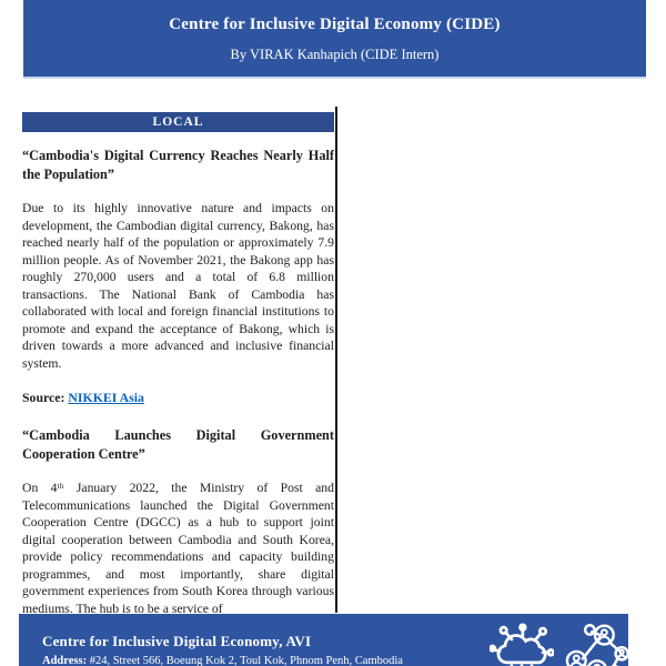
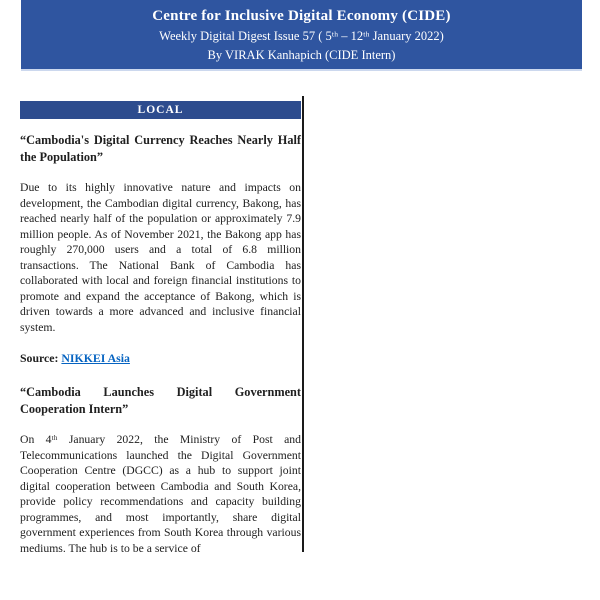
  Centre for Inclusive Digital Economy (CIDE)
+ Weekly Digital Digest Issue 57 ( 5ᵗʰ – 12ᵗʰ January 2022)
  By VIRAK Kanhapich (CIDE Intern)
  LOCAL
  “Cambodia's Digital Currency Reaches Nearly Half the Population”
  Due to its highly innovative nature and impacts on development, the Cambodian digital currency, Bakong, has reached nearly half of the population or approximately 7.9 million people. As of November 2021, the Bakong app has roughly 270,000 users and a total of 6.8 million transactions. The National Bank of Cambodia has collaborated with local and foreign financial institutions to promote and expand the acceptance of Bakong, which is driven towards a more advanced and inclusive financial system.
  Source: NIKKEI Asia
- “Cambodia Launches Digital Government Cooperation Centre”
+ “Cambodia Launches Digital Government Cooperation Intern”
  On 4ᵗʰ January 2022, the Ministry of Post and Telecommunications launched the Digital Government Cooperation Centre (DGCC) as a hub to support joint digital cooperation between Cambodia and South Korea, provide policy recommendations and capacity building programmes, and most importantly, share digital government experiences from South Korea through various mediums. The hub is to be a service of
- Centre for Inclusive Digital Economy, AVI
- Address: #24, Street 566, Boeung Kok 2, Toul Kok, Phnom Penh, Cambodia
